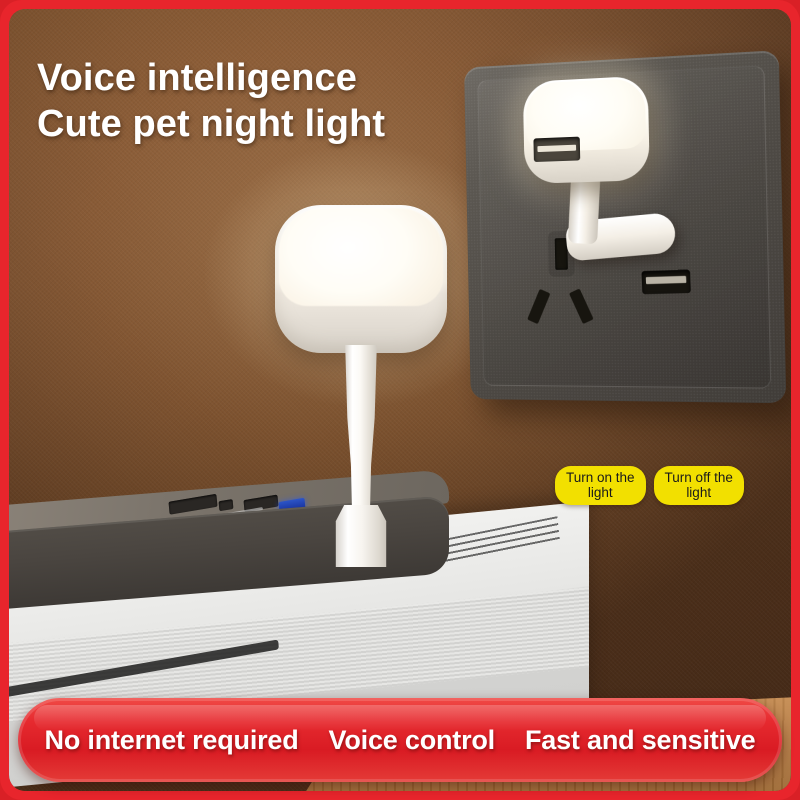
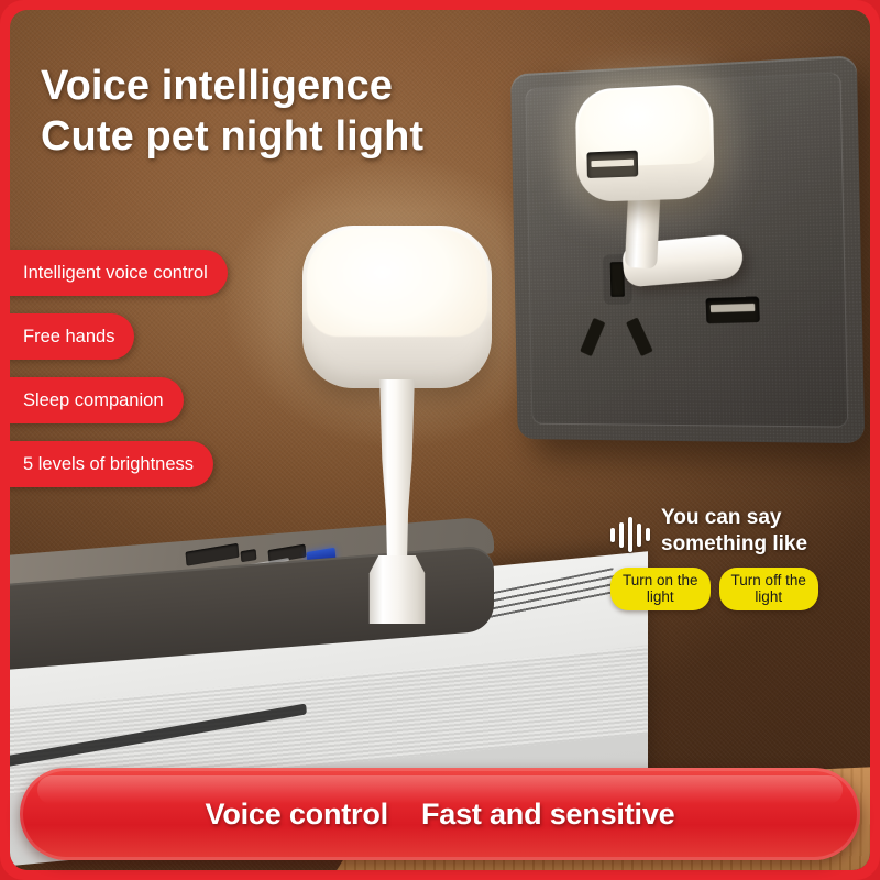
  Voice intelligence
  Cute pet night light
+ Intelligent voice control
+ Free hands
+ Sleep companion
+ 5 levels of brightness
+ You can say
+ something like
  Turn on the
  light
  Turn off the
  light
- No internet required
  Voice control
  Fast and sensitive
